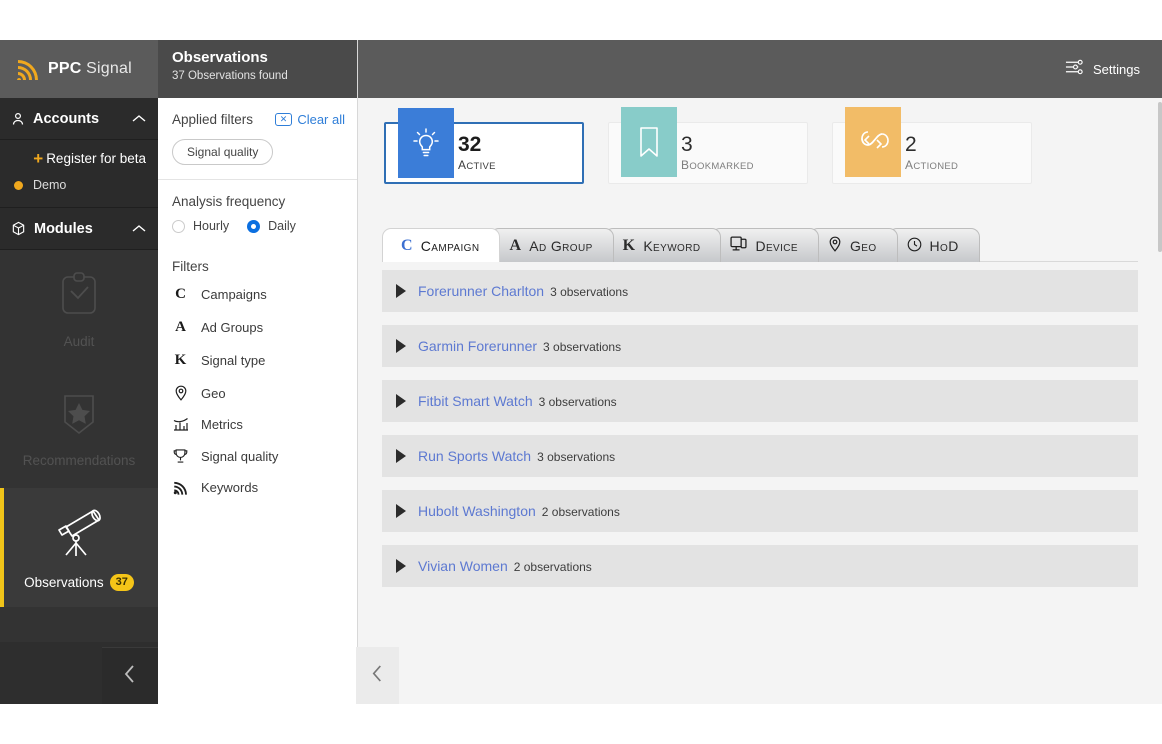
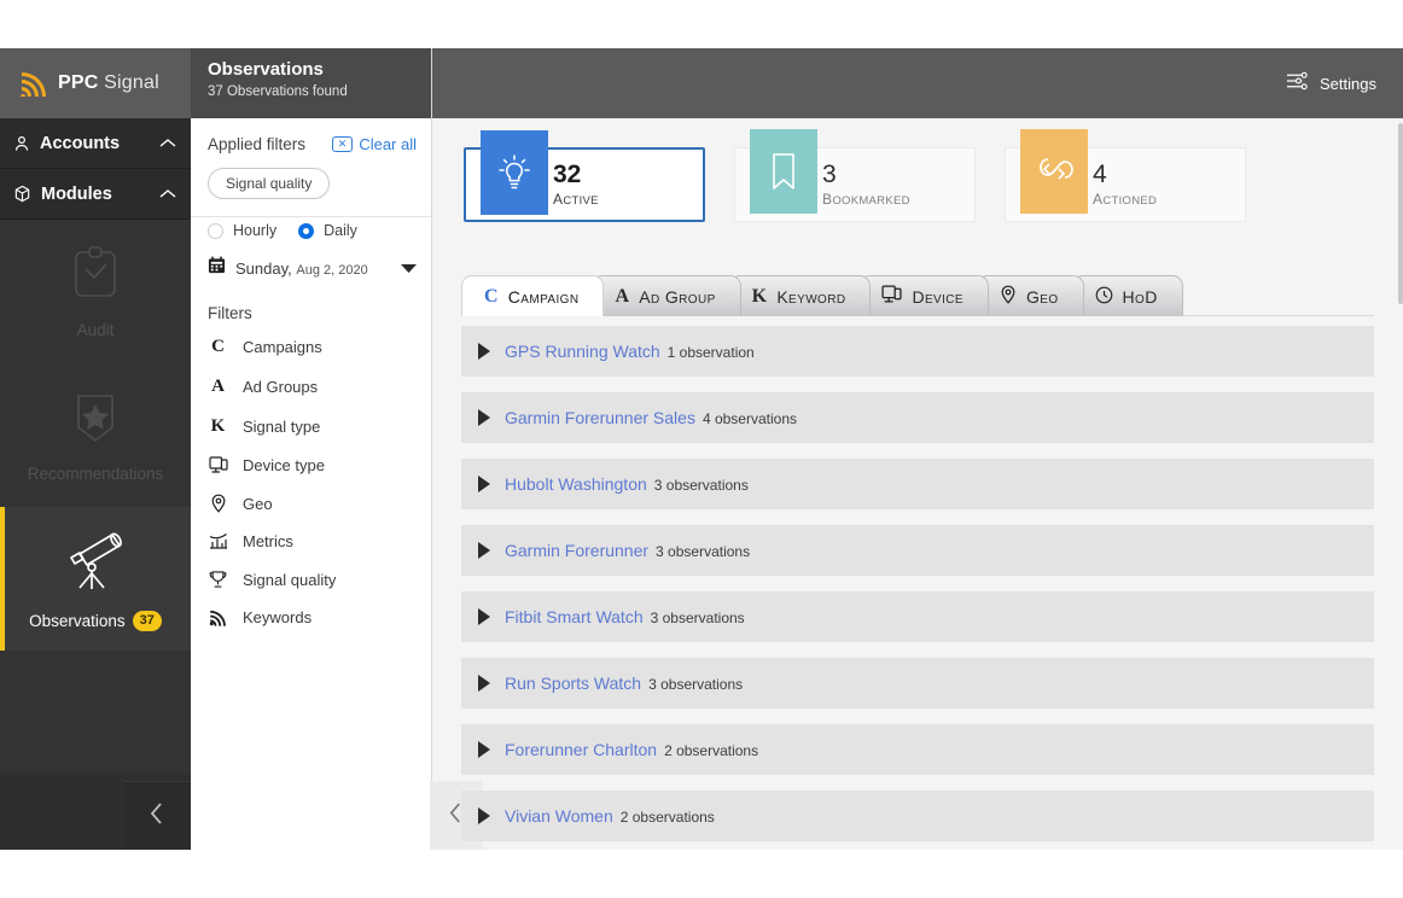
  PPC Signal
  Accounts
- +
- Register for beta
- Demo
  Modules
  Audit
  Recommendations
  Observations
  37
  Observations
  37 Observations found
  Applied filters
  ✕
  Clear all
  Signal quality
- Analysis frequency
  Hourly
  Daily
+ Sunday, Aug 2, 2020
  Filters
  C
  Campaigns
  A
  Ad Groups
  K
  Signal type
+ Device type
  Geo
  Metrics
  Signal quality
  Keywords
  Settings
  32
  ACTIVE
  3
  BOOKMARKED
- 2
+ 4
  ACTIONED
  C
  Campaign
  A
  Ad Group
  K
  Keyword
  Device
  Geo
  HoD
+ GPS Running Watch
+ 1 observation
+ Garmin Forerunner Sales
+ 4 observations
- Forerunner Charlton
+ Hubolt Washington
  3 observations
  Garmin Forerunner
  3 observations
  Fitbit Smart Watch
  3 observations
  Run Sports Watch
  3 observations
- Hubolt Washington
+ Forerunner Charlton
  2 observations
  Vivian Women
  2 observations
